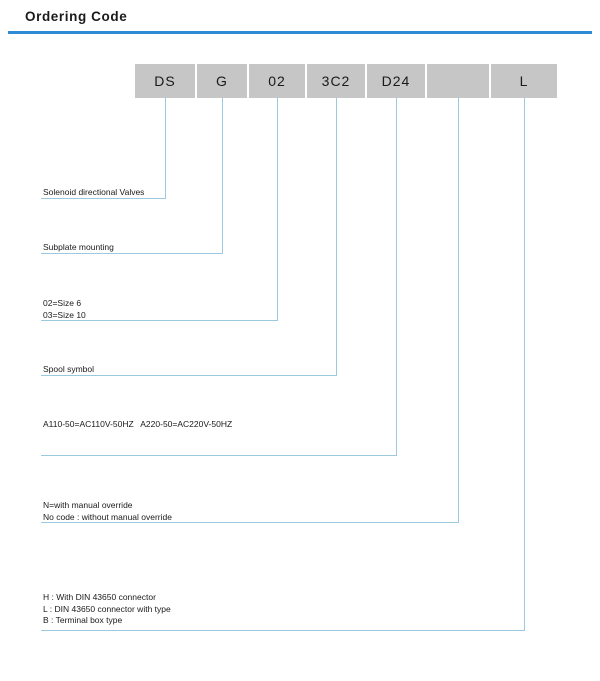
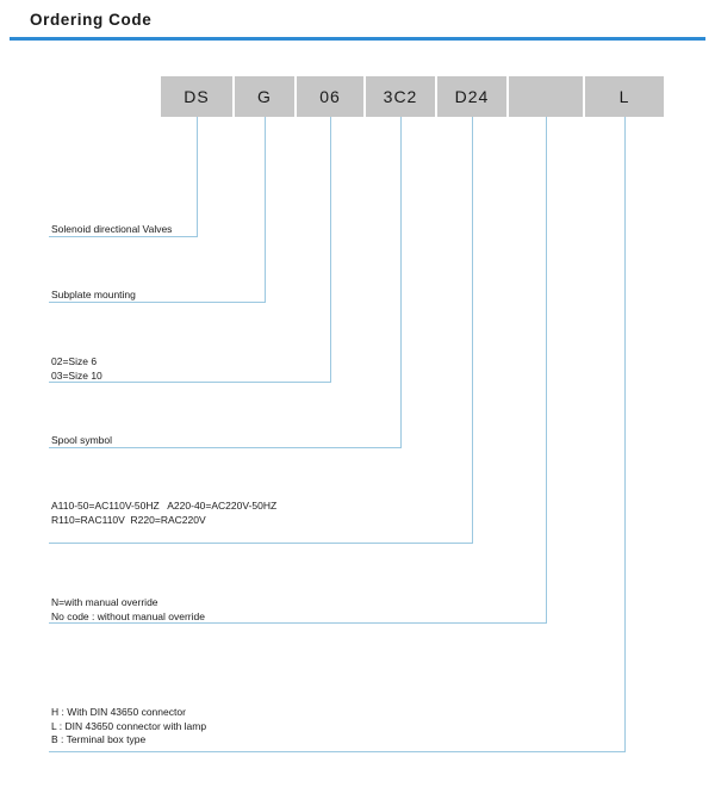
  Ordering Code
  DS
  G
- 02
+ 06
  3C2
  D24
  L
  Solenoid directional Valves
  Subplate mounting
  02=Size 6
  03=Size 10
  Spool symbol
- A110-50=AC110V-50HZ A220-50=AC220V-50HZ
+ A110-50=AC110V-50HZ A220-40=AC220V-50HZ
+ R110=RAC110V R220=RAC220V
  N=with manual override
  No code : without manual override
  H : With DIN 43650 connector
- L : DIN 43650 connector with type
+ L : DIN 43650 connector with lamp
  B : Terminal box type
